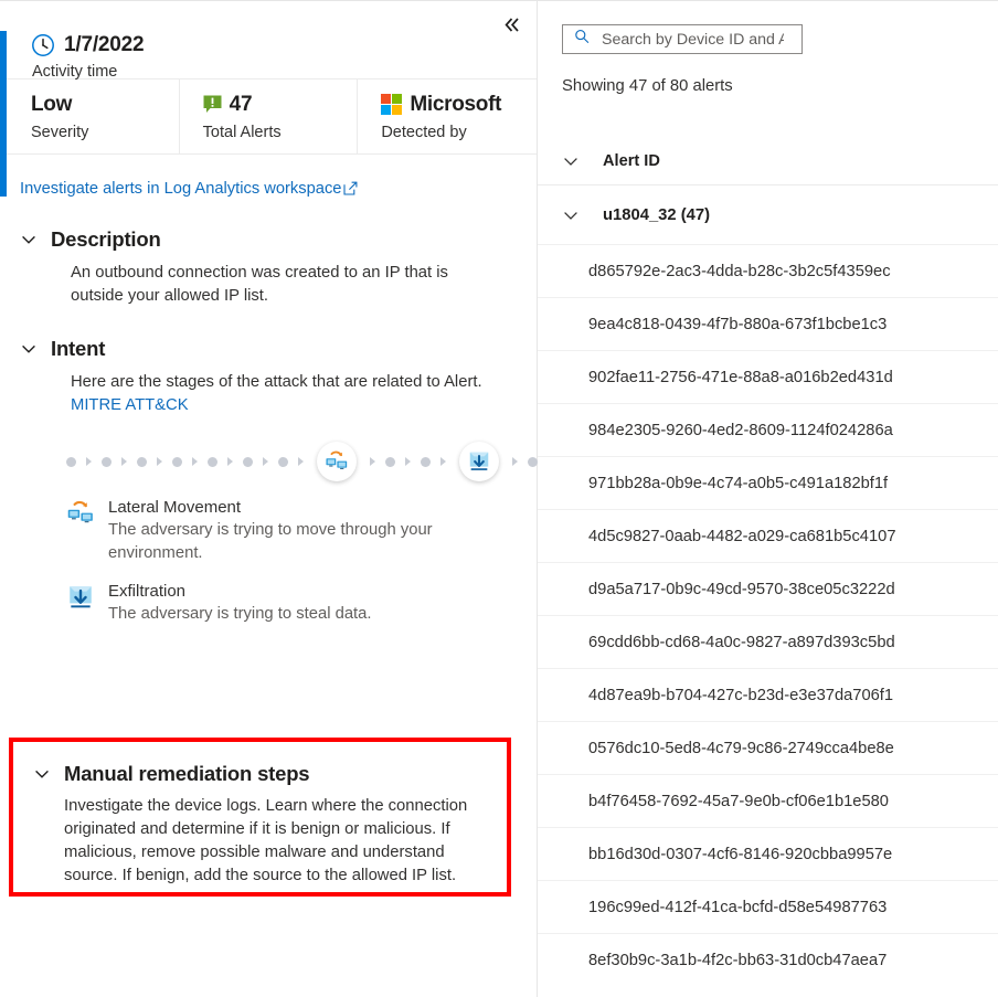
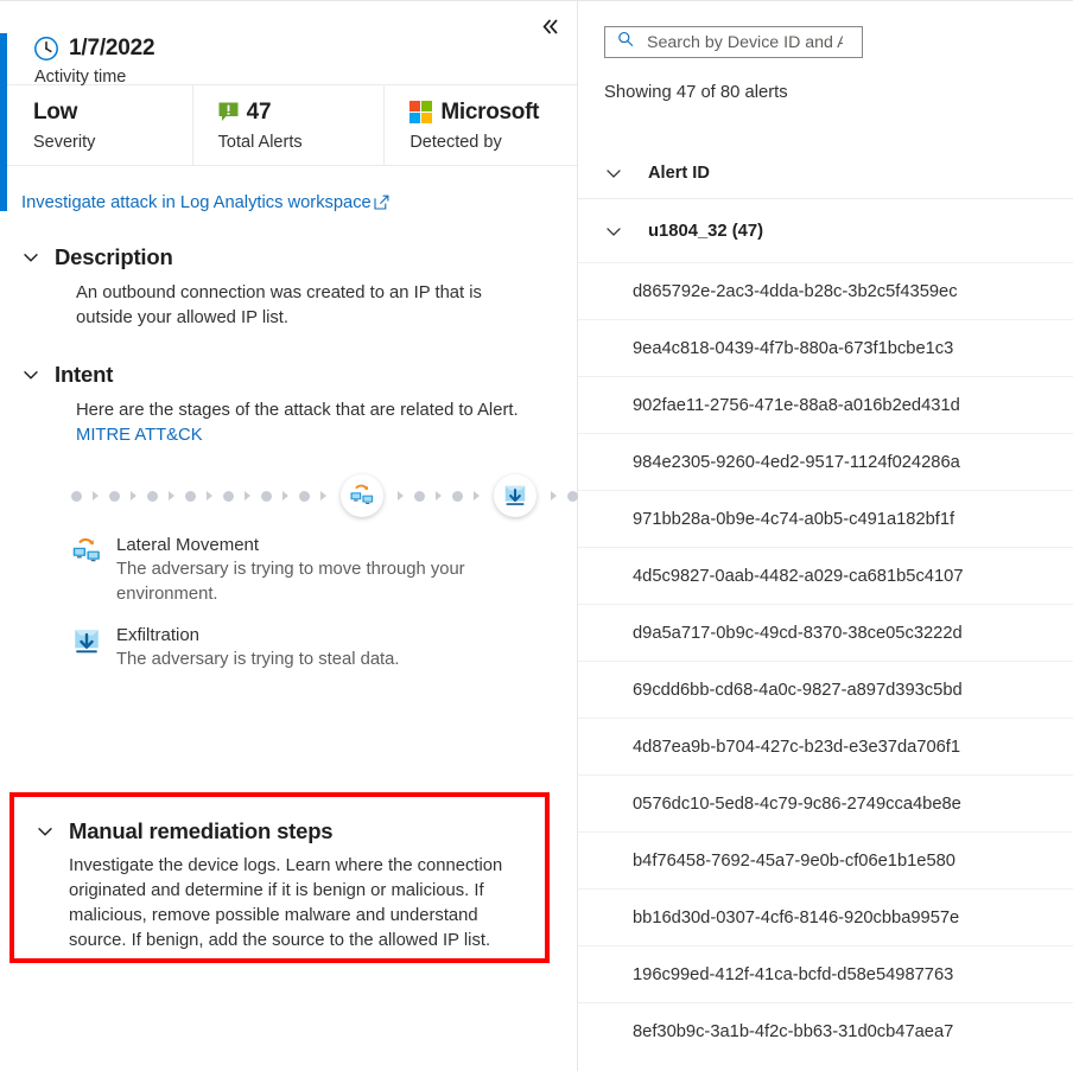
  1/7/2022
  Activity time
  Low
  Severity
  47
  Total Alerts
  Microsoft
  Detected by
- Investigate alerts in Log Analytics workspace
+ Investigate attack in Log Analytics workspace
  Description
  An outbound connection was created to an IP that is outside your allowed IP list.
  Intent
  Here are the stages of the attack that are related to Alert. MITRE ATT&CK
  Lateral Movement
  The adversary is trying to move through your environment.
  Exfiltration
  The adversary is trying to steal data.
  Manual remediation steps
  Investigate the device logs. Learn where the connection originated and determine if it is benign or malicious. If malicious, remove possible malware and understand source. If benign, add the source to the allowed IP list.
  Search by Device ID and
  Showing 47 of 80 alerts
  Alert ID
  u1804_32 (47)
  d865792e-2ac3-4dda-b28c-3b2c5f4359ec
  9ea4c818-0439-4f7b-880a-673f1bcbe1c3
  902fae11-2756-471e-88a8-a016b2ed431d
- 984e2305-9260-4ed2-8609-1124f024286a
+ 984e2305-9260-4ed2-9517-1124f024286a
  971bb28a-0b9e-4c74-a0b5-c491a182bf1f
  4d5c9827-0aab-4482-a029-ca681b5c4107
- d9a5a717-0b9c-49cd-9570-38ce05c3222d
+ d9a5a717-0b9c-49cd-8370-38ce05c3222d
  69cdd6bb-cd68-4a0c-9827-a897d393c5bd
  4d87ea9b-b704-427c-b23d-e3e37da706f1
  0576dc10-5ed8-4c79-9c86-2749cca4be8e
  b4f76458-7692-45a7-9e0b-cf06e1b1e580
  bb16d30d-0307-4cf6-8146-920cbba9957e
  196c99ed-412f-41ca-bcfd-d58e54987763
  8ef30b9c-3a1b-4f2c-bb63-31d0cb47aea7
